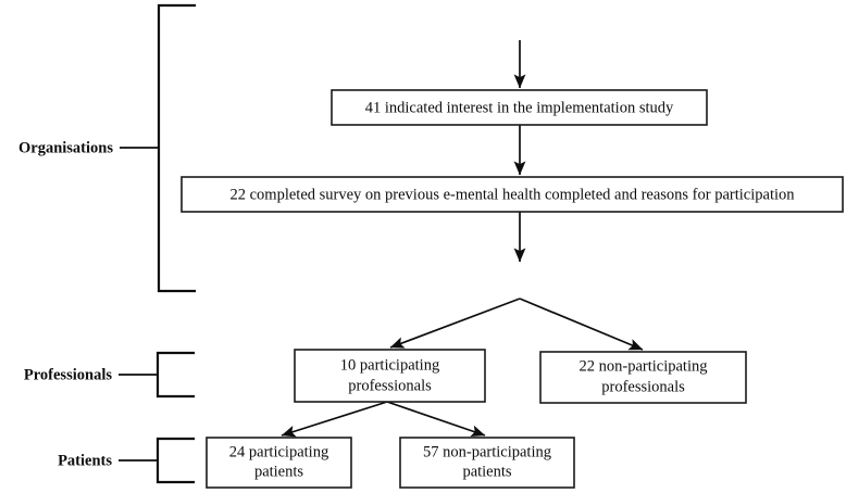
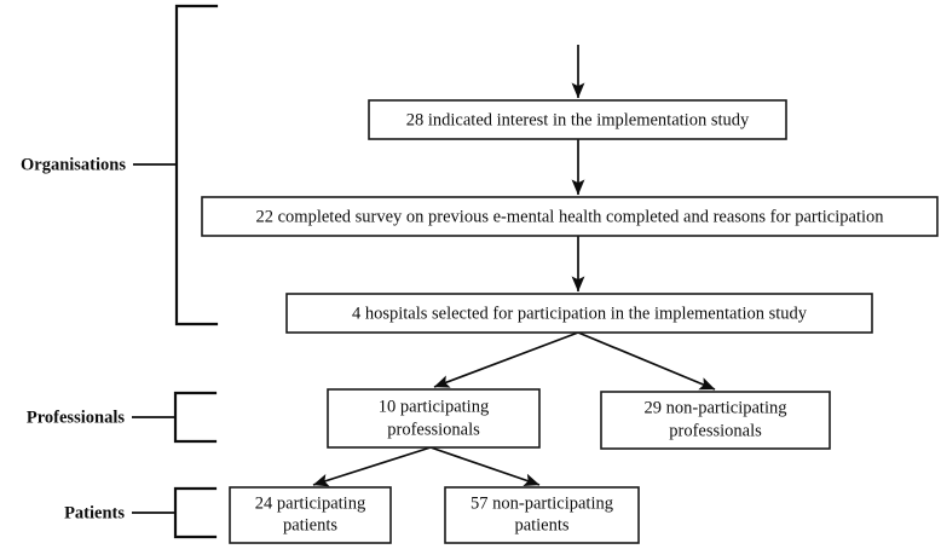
  Organisations
  Professionals
  Patients
- 41 indicated interest in the implementation study
+ 28 indicated interest in the implementation study
  22 completed survey on previous e-mental health completed and reasons for participation
+ 4 hospitals selected for participation in the implementation study
  10 participating
  professionals
- 22 non-participating
+ 29 non-participating
  professionals
  24 participating
  patients
  57 non-participating
  patients
